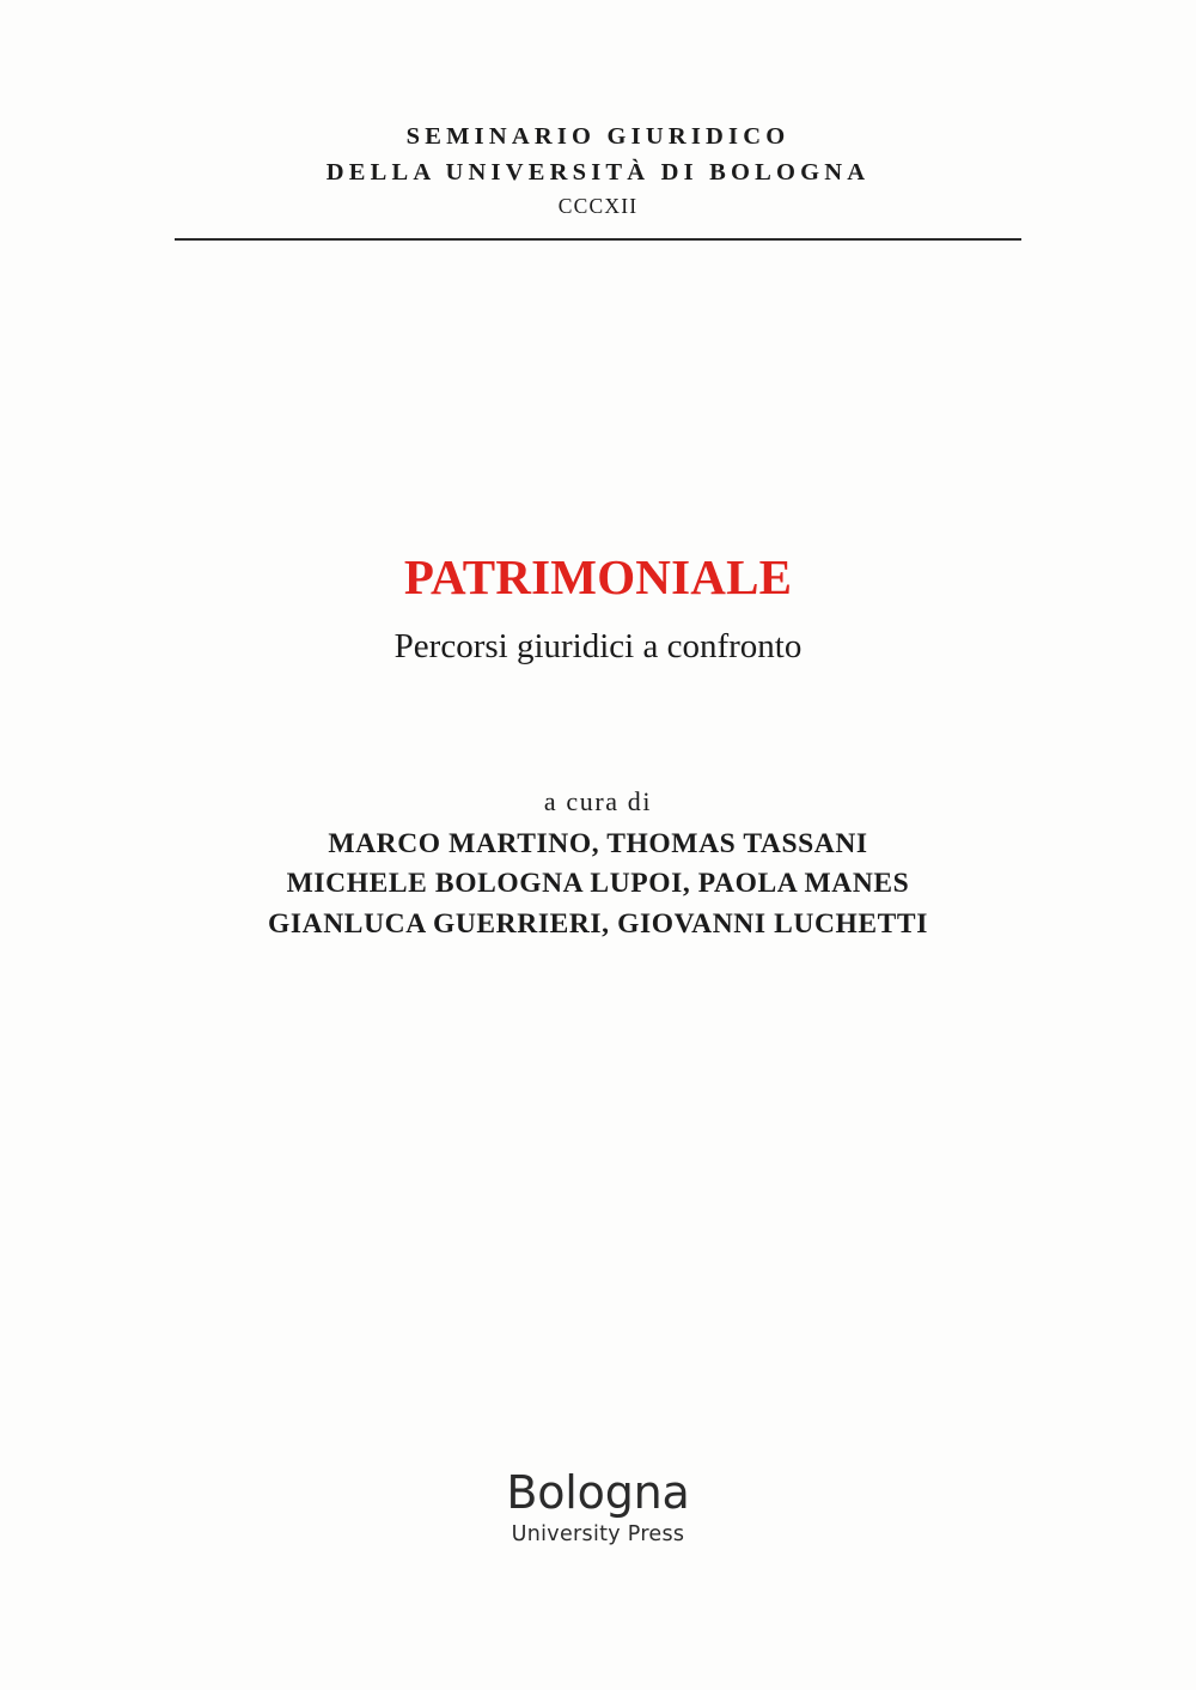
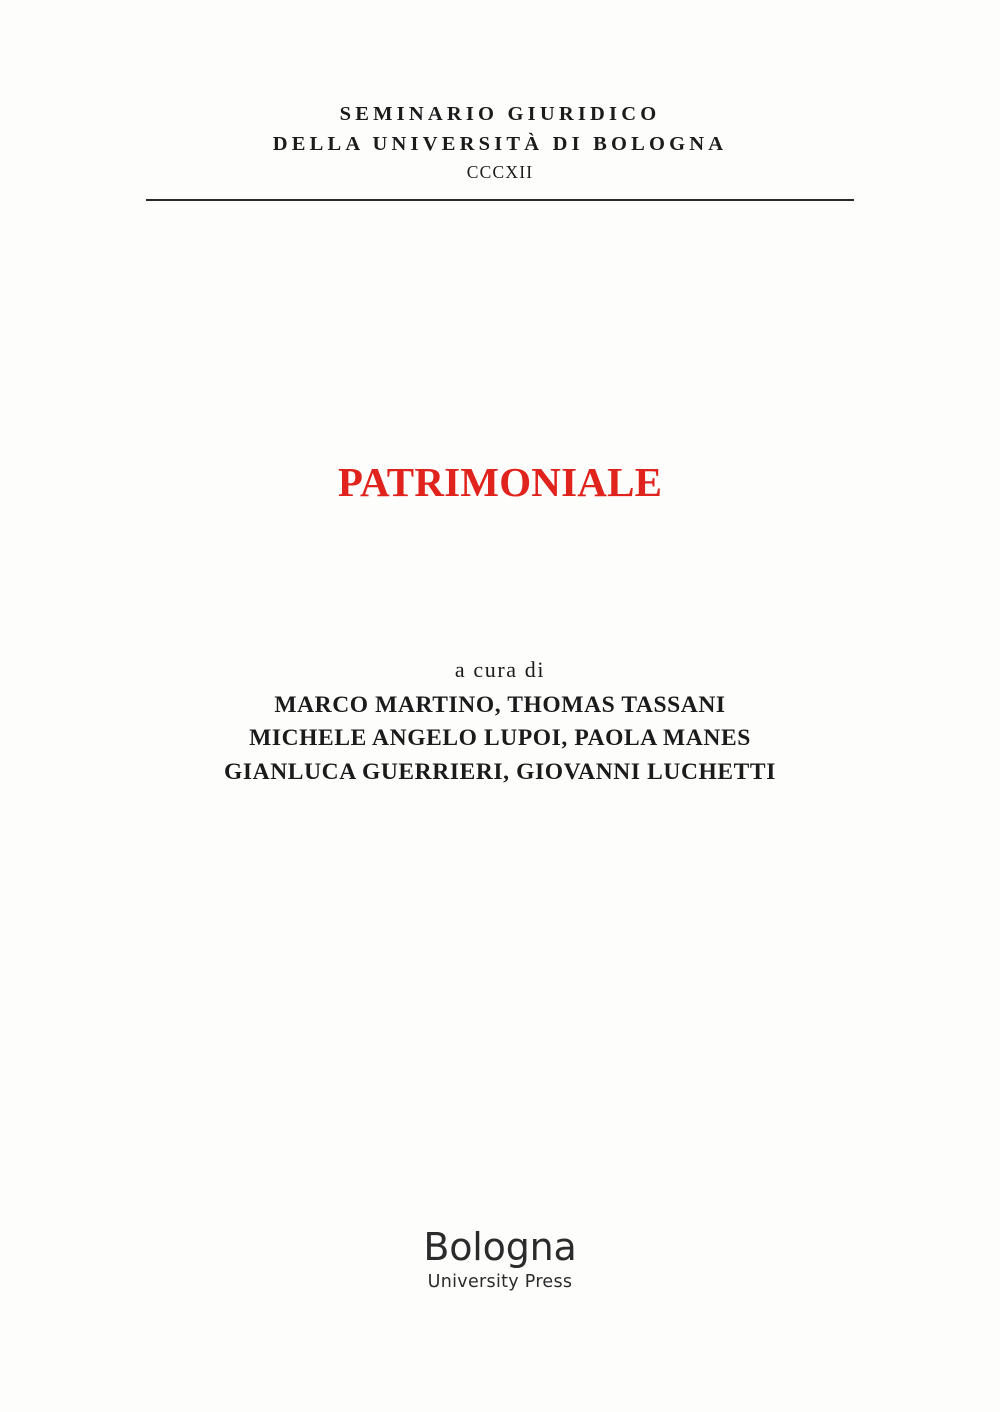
  SEMINARIO GIURIDICO
  DELLA UNIVERSITÀ DI BOLOGNA
  CCCXII
  PATRIMONIALE
- Percorsi giuridici a confronto
  a cura di
  MARCO MARTINO, THOMAS TASSANI
- MICHELE BOLOGNA LUPOI, PAOLA MANES
+ MICHELE ANGELO LUPOI, PAOLA MANES
  GIANLUCA GUERRIERI, GIOVANNI LUCHETTI
  Bologna
  University Press
